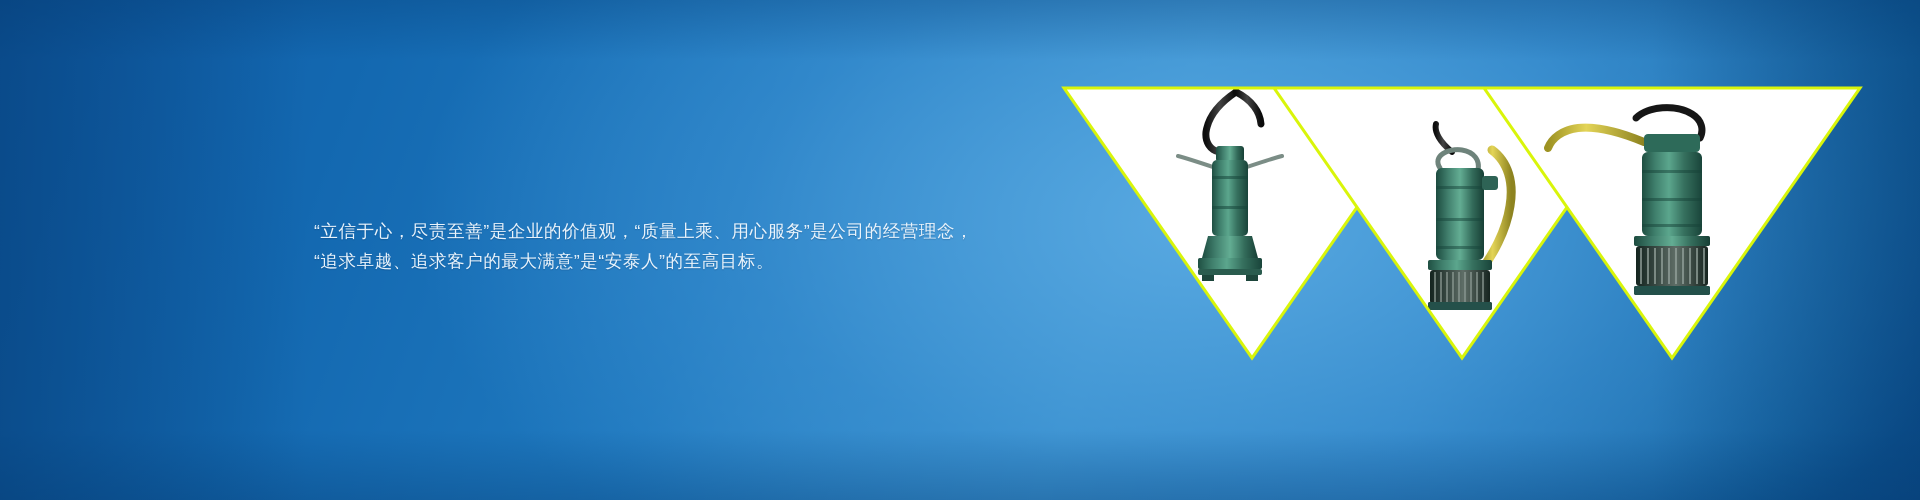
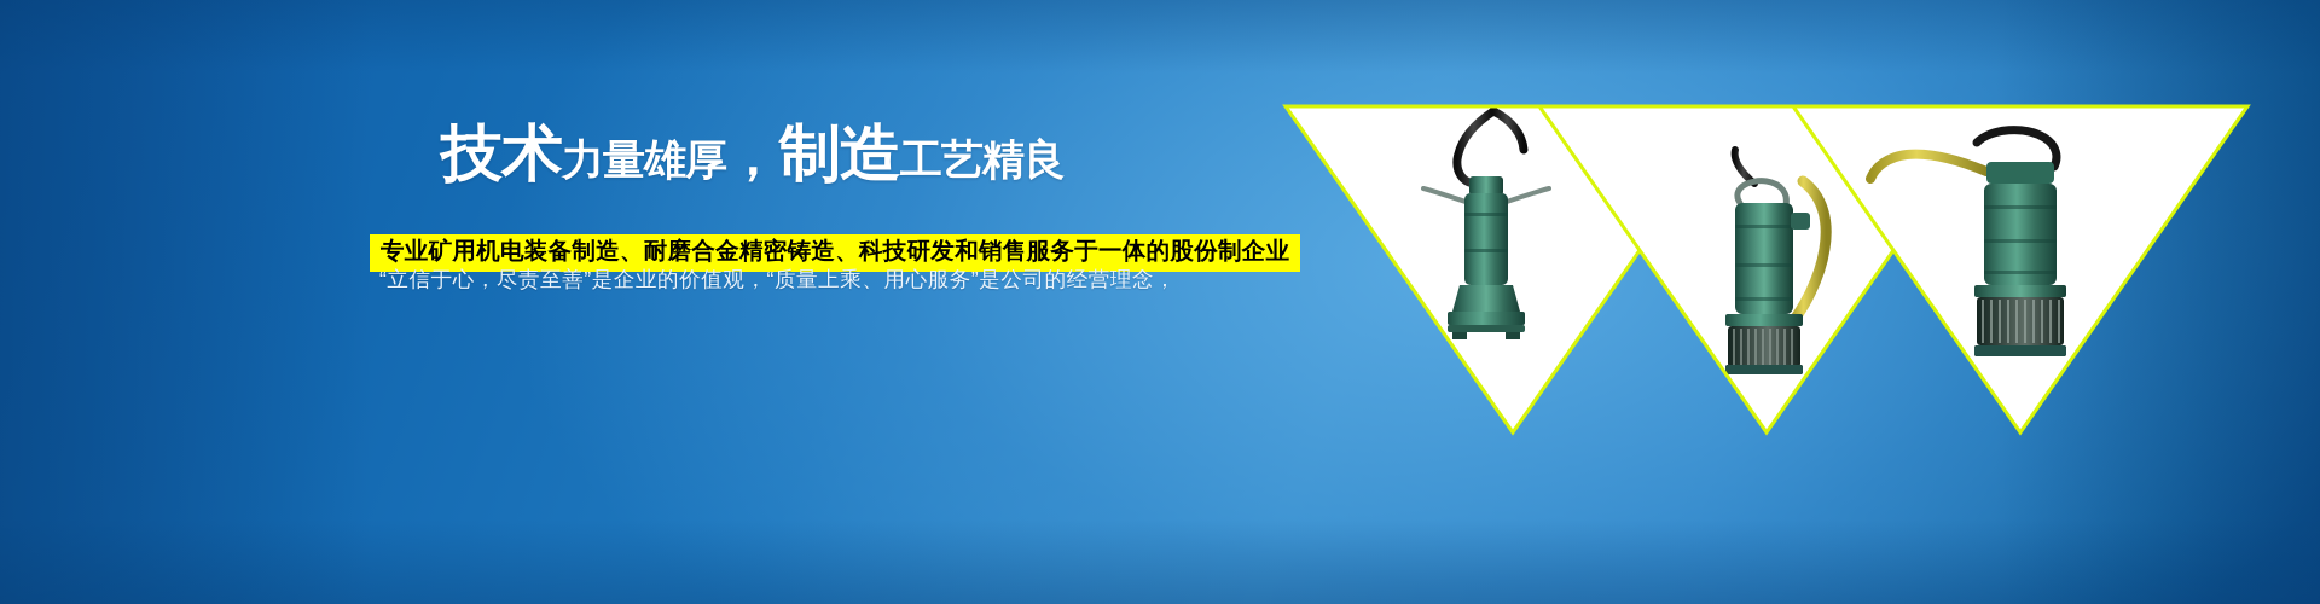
+ 技术力量雄厚，制造工艺精良
+ 专业矿用机电装备制造、耐磨合金精密铸造、科技研发和销售服务于一体的股份制企业
  “立信于心，尽责至善”是企业的价值观，“质量上乘、用心服务”是公司的经营理念，
- “追求卓越、追求客户的最大满意”是“安泰人”的至高目标。
